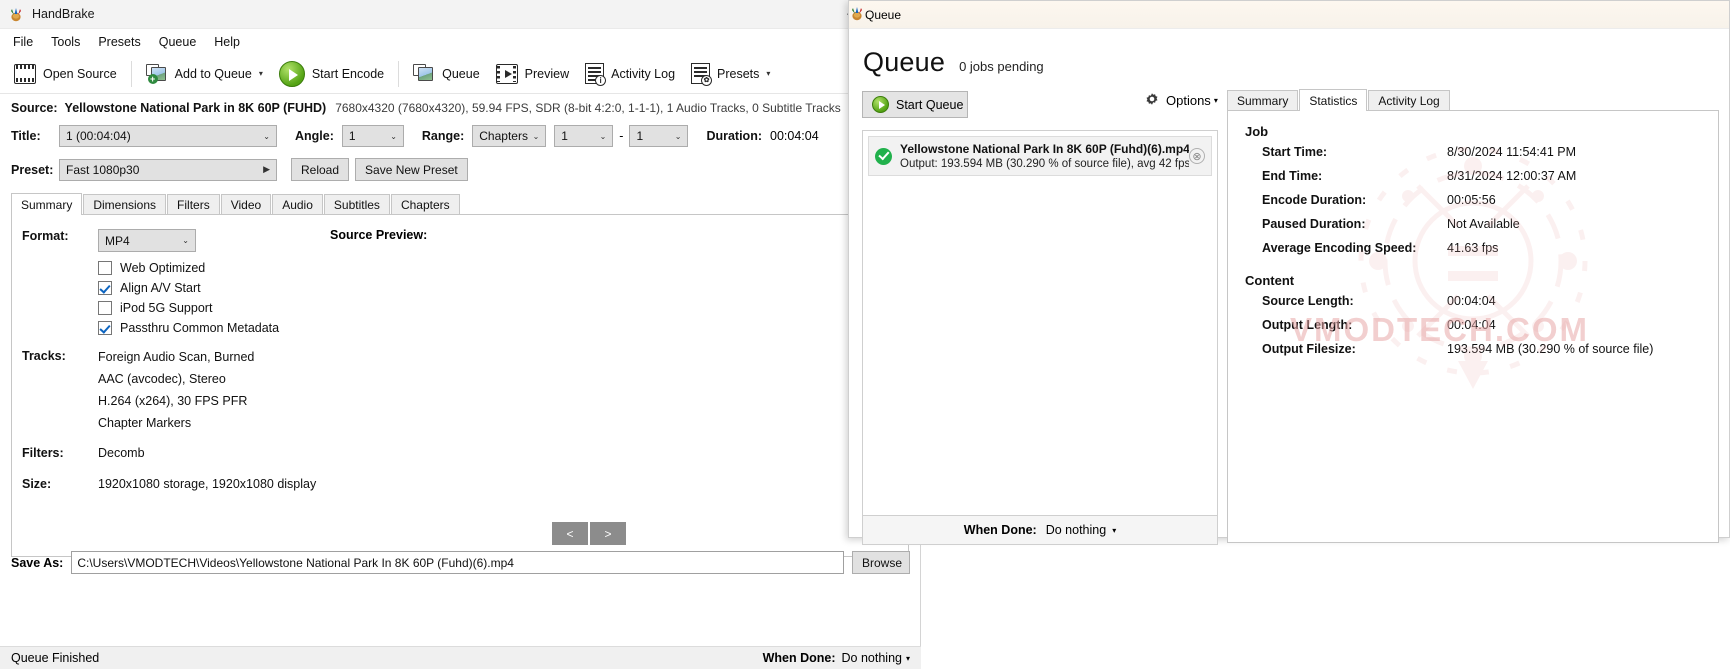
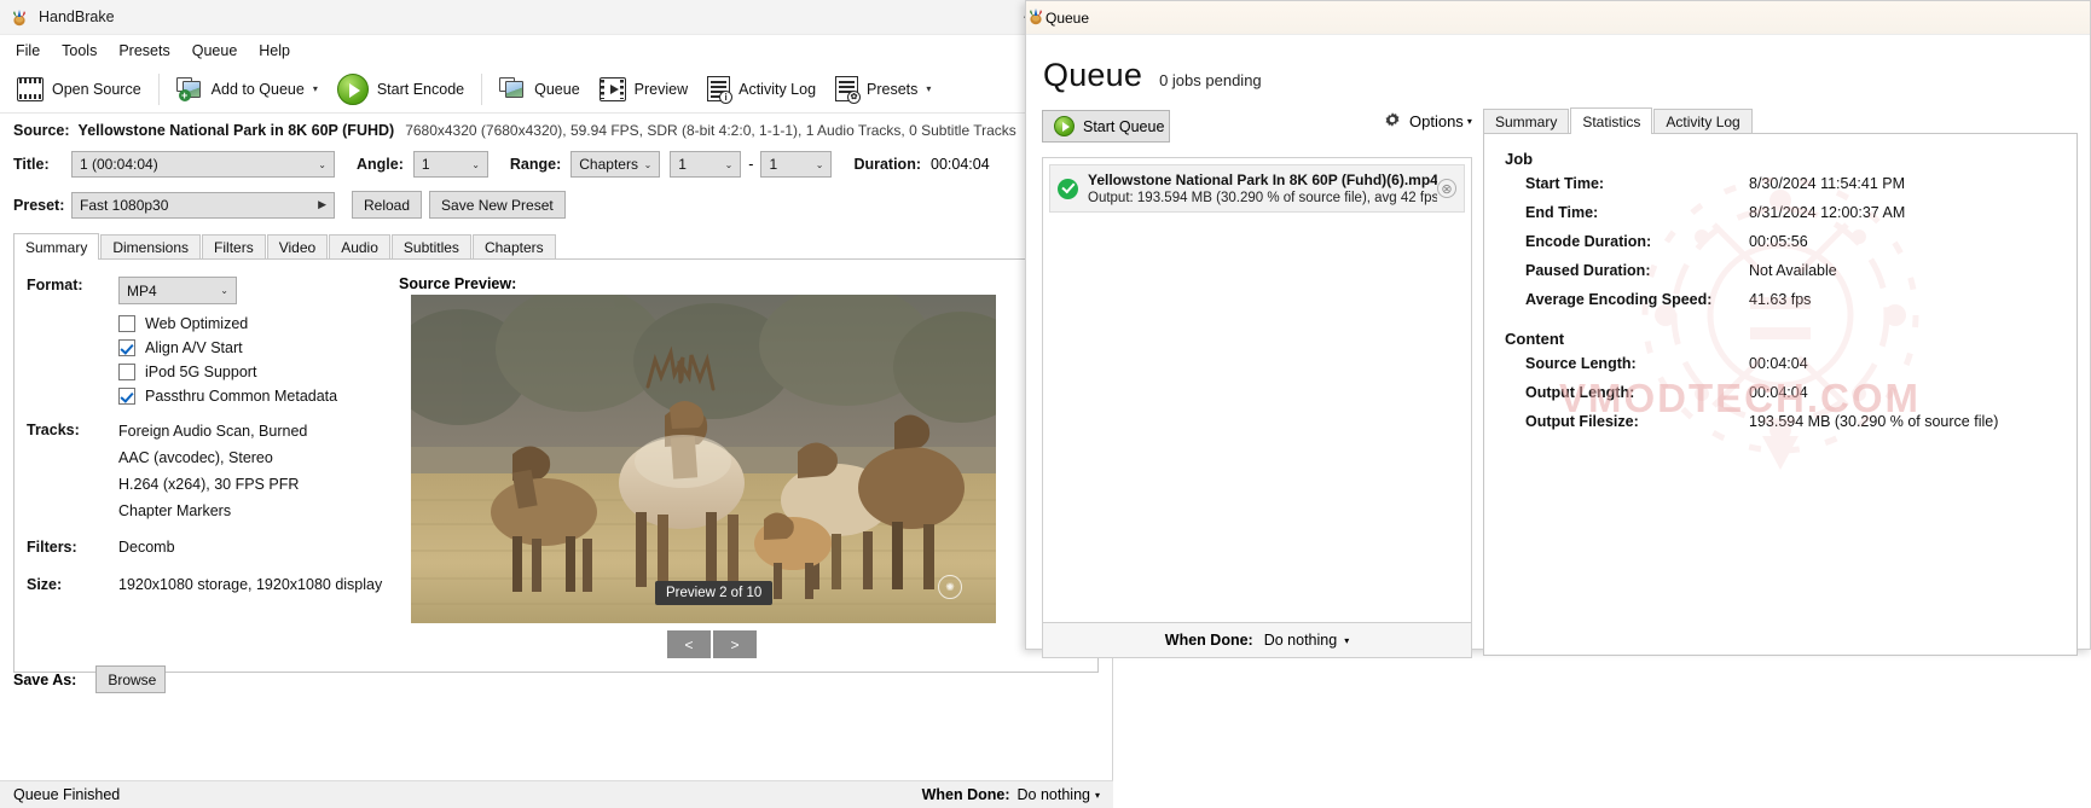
  HandBrake
  File
  Tools
  Presets
  Queue
  Help
  Open Source
  +
  Add to Queue
  ▾
  Start Encode
  Queue
  Preview
  i
  Activity Log
  Presets
  ▾
  Source:
  Yellowstone National Park in 8K 60P (FUHD)
  7680x4320 (7680x4320), 59.94 FPS, SDR (8-bit 4:2:0, 1-1-1), 1 Audio Tracks, 0 Subtitle Tracks
  Title:
  1 (00:04:04)
  ⌄
  Angle:
  1
  ⌄
  Range:
  Chapters
  ⌄
  1
  ⌄
  -
  1
  ⌄
  Duration:
  00:04:04
  Preset:
  Fast 1080p30
  ▶
  Reload
  Save New Preset
  Summary
  Dimensions
  Filters
  Video
  Audio
  Subtitles
  Chapters
  Format:
  MP4
  ⌄
  Web Optimized
  Align A/V Start
  iPod 5G Support
  Passthru Common Metadata
  Tracks:
  Foreign Audio Scan, Burned
  AAC (avcodec), Stereo
  H.264 (x264), 30 FPS PFR
  Chapter Markers
  Filters:
  Decomb
  Size:
  1920x1080 storage, 1920x1080 display
  Source Preview:
+ ✺
+ Preview 2 of 10
  <
  >
  Save As:
- C:\Users\VMODTECH\Videos\Yellowstone National Park In 8K 60P (Fuhd)(6).mp4
  Browse
  Queue Finished
  When Done:
  Do nothing
  ▾
  Queue
  Queue
  0 jobs pending
  Start Queue
  Options
  ▾
  Yellowstone National Park In 8K 60P (Fuhd)(6).mp4
  Output: 193.594 MB (30.290 % of source file), avg 42 fps
  ⊗
  When Done:
  Do nothing
  ▾
  Summary
  Statistics
  Activity Log
  VMODTECH.COM
  Job
  Start Time:
  8/30/2024 11:54:41 PM
  End Time:
  8/31/2024 12:00:37 AM
  Encode Duration:
  00:05:56
  Paused Duration:
  Not Available
  Average Encoding Speed:
  41.63 fps
  Content
  Source Length:
  00:04:04
  Output Length:
  00:04:04
  Output Filesize:
  193.594 MB (30.290 % of source file)
